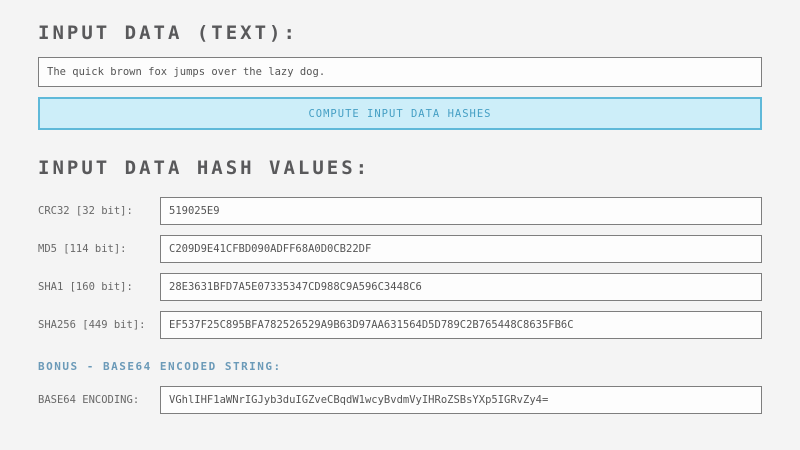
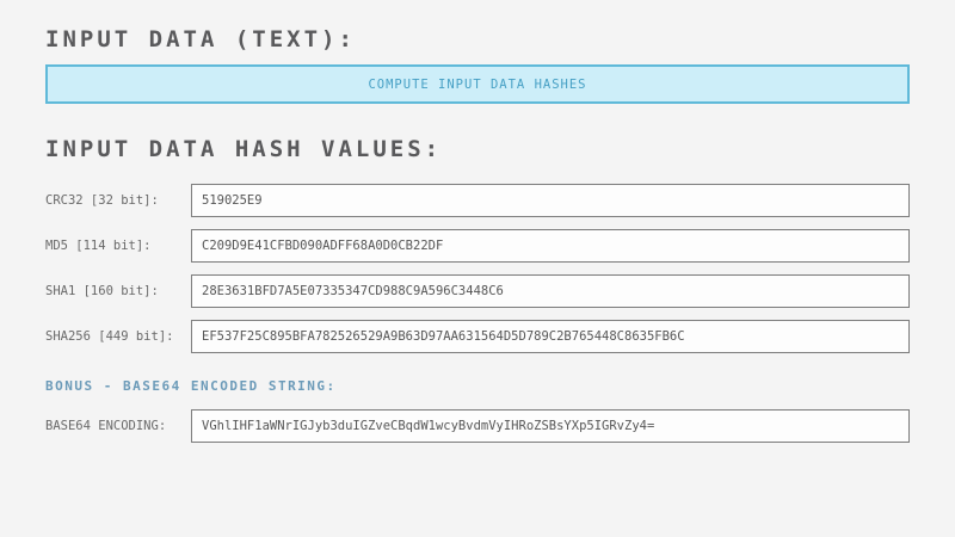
  INPUT DATA (TEXT):
- The quick brown fox jumps over the lazy dog.
  COMPUTE INPUT DATA HASHES
  INPUT DATA HASH VALUES:
  CRC32 [32 bit]:
  519025E9
  MD5 [114 bit]:
  C209D9E41CFBD090ADFF68A0D0CB22DF
  SHA1 [160 bit]:
  28E3631BFD7A5E07335347CD988C9A596C3448C6
  SHA256 [449 bit]:
  EF537F25C895BFA782526529A9B63D97AA631564D5D789C2B765448C8635FB6C
  BONUS - BASE64 ENCODED STRING:
  BASE64 ENCODING:
  VGhlIHF1aWNrIGJyb3duIGZveCBqdW1wcyBvdmVyIHRoZSBsYXp5IGRvZy4=
